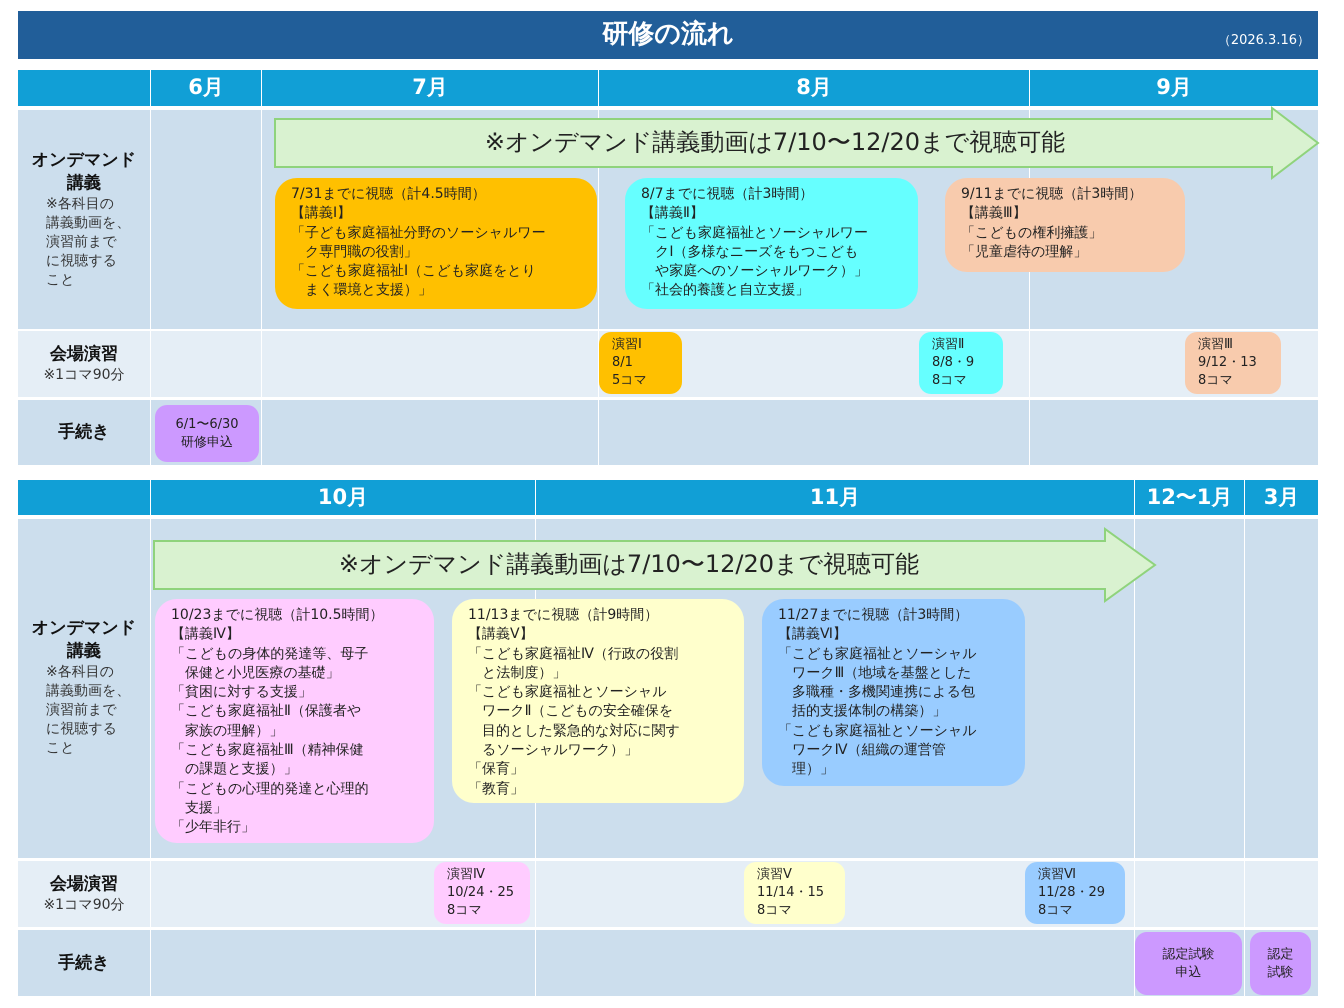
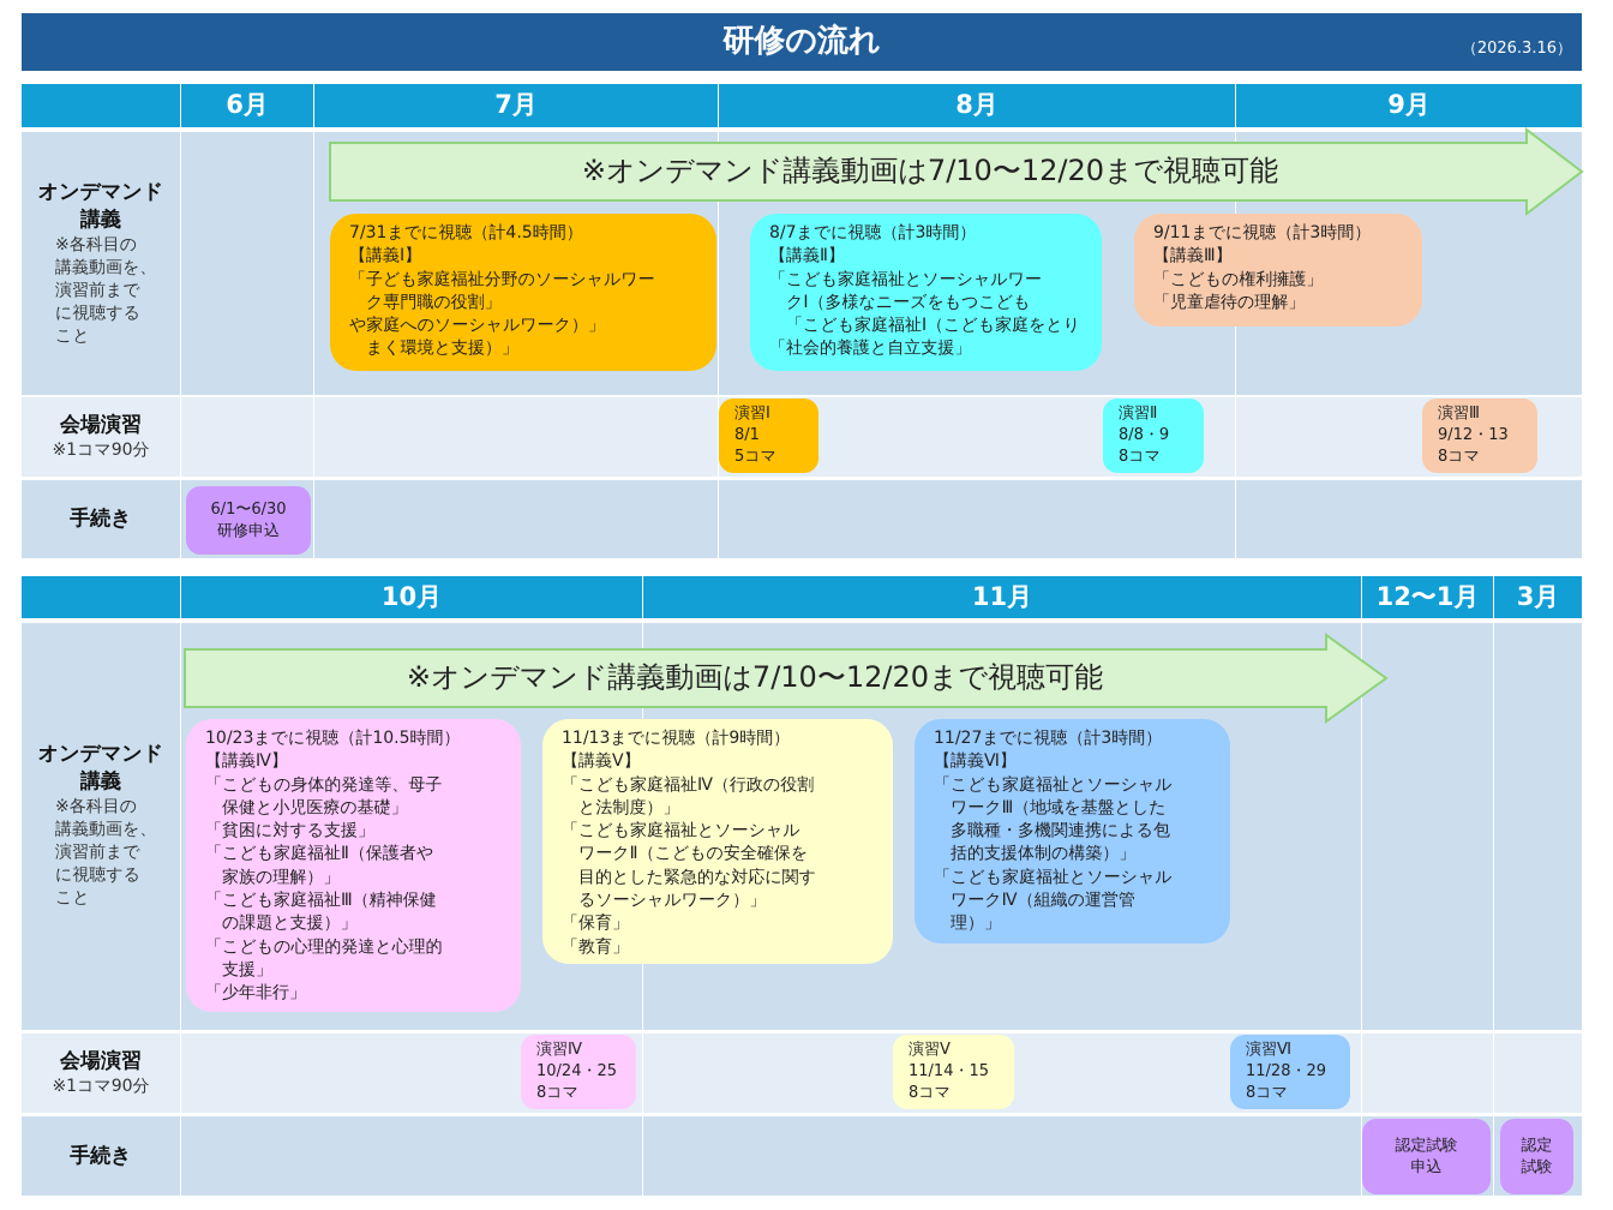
  研修の流れ
  （2026.3.16）
  6月
  7月
  8月
  9月
  オンデマンド
  講義
  ※各科目の
  講義動画を、
  演習前まで
  に視聴する
  こと
  会場演習
  ※1コマ90分
  手続き
  ※オンデマンド講義動画は7/10〜12/20まで視聴可能
  7/31までに視聴（計4.5時間）
  【講義Ⅰ】
  「子ども家庭福祉分野のソーシャルワー
  ク専門職の役割」
- 「こども家庭福祉Ⅰ（こども家庭をとり
+ や家庭へのソーシャルワーク）」
  まく環境と支援）」
  8/7までに視聴（計3時間）
  【講義Ⅱ】
  「こども家庭福祉とソーシャルワー
  クⅠ（多様なニーズをもつこども
- や家庭へのソーシャルワーク）」
+ 「こども家庭福祉Ⅰ（こども家庭をとり
  「社会的養護と自立支援」
  9/11までに視聴（計3時間）
  【講義Ⅲ】
  「こどもの権利擁護」
  「児童虐待の理解」
  演習Ⅰ
  8/1
  5コマ
  演習Ⅱ
  8/8・9
  8コマ
  演習Ⅲ
  9/12・13
  8コマ
  6/1〜6/30
  研修申込
  10月
  11月
  12〜1月
  3月
  オンデマンド
  講義
  ※各科目の
  講義動画を、
  演習前まで
  に視聴する
  こと
  会場演習
  ※1コマ90分
  手続き
  ※オンデマンド講義動画は7/10〜12/20まで視聴可能
  10/23までに視聴（計10.5時間）
  【講義Ⅳ】
  「こどもの身体的発達等、母子
  保健と小児医療の基礎」
  「貧困に対する支援」
  「こども家庭福祉Ⅱ（保護者や
  家族の理解）」
  「こども家庭福祉Ⅲ（精神保健
  の課題と支援）」
  「こどもの心理的発達と心理的
  支援」
  「少年非行」
  11/13までに視聴（計9時間）
  【講義Ⅴ】
  「こども家庭福祉Ⅳ（行政の役割
  と法制度）」
  「こども家庭福祉とソーシャル
  ワークⅡ（こどもの安全確保を
  目的とした緊急的な対応に関す
  るソーシャルワーク）」
  「保育」
  「教育」
  11/27までに視聴（計3時間）
  【講義Ⅵ】
  「こども家庭福祉とソーシャル
  ワークⅢ（地域を基盤とした
  多職種・多機関連携による包
  括的支援体制の構築）」
  「こども家庭福祉とソーシャル
  ワークⅣ（組織の運営管
  理）」
  演習Ⅳ
  10/24・25
  8コマ
  演習Ⅴ
  11/14・15
  8コマ
  演習Ⅵ
  11/28・29
  8コマ
  認定試験
  申込
  認定
  試験
